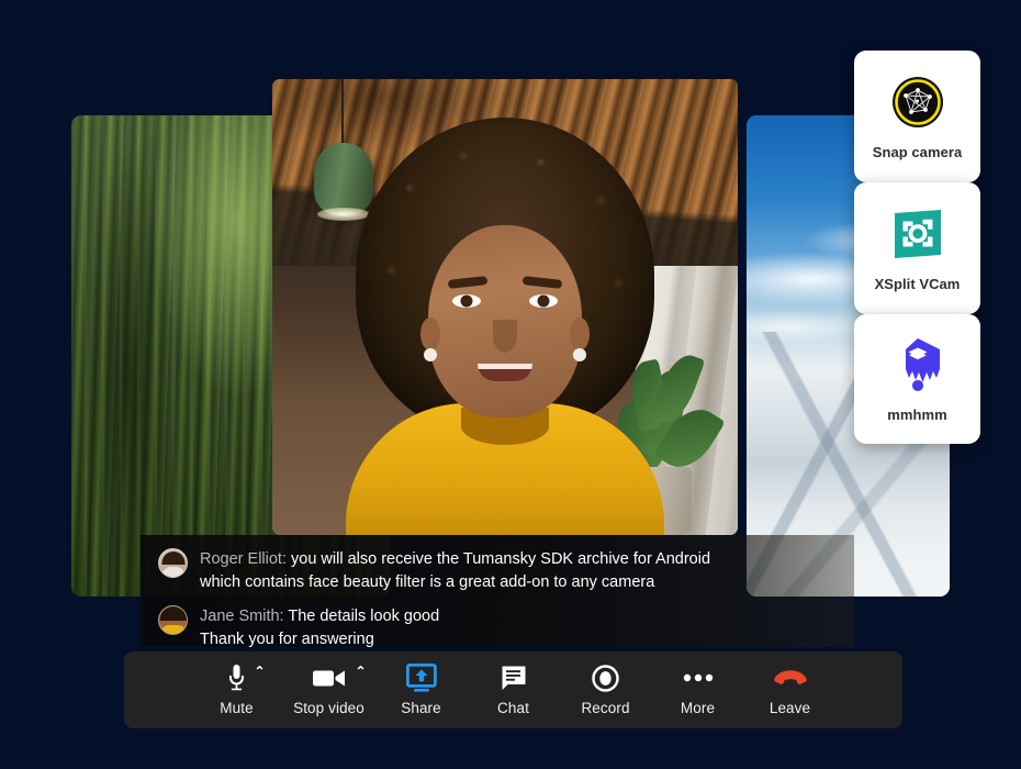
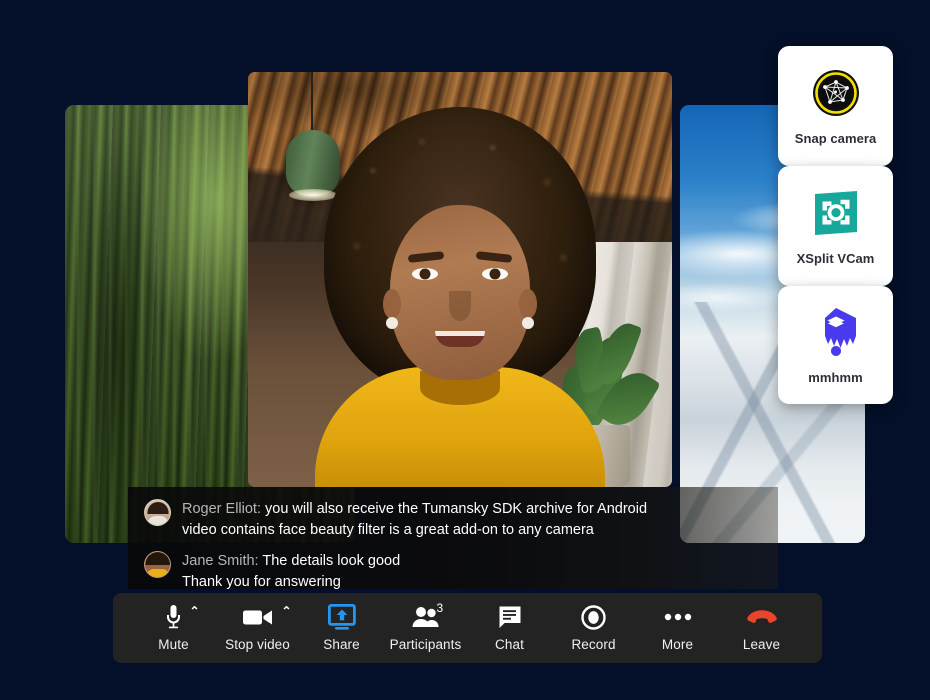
  Roger Elliot: you will also receive the Tumansky SDK archive for Android
- which contains face beauty filter is a great add-on to any camera
+ video contains face beauty filter is a great add-on to any camera
  Jane Smith: The details look good
  Thank you for answering
  ⌃
  Mute
  ⌃
  Stop video
  Share
+ 3
+ Participants
  Chat
  Record
  More
  Leave
  Snap camera
  XSplit VCam
  mmhmm
